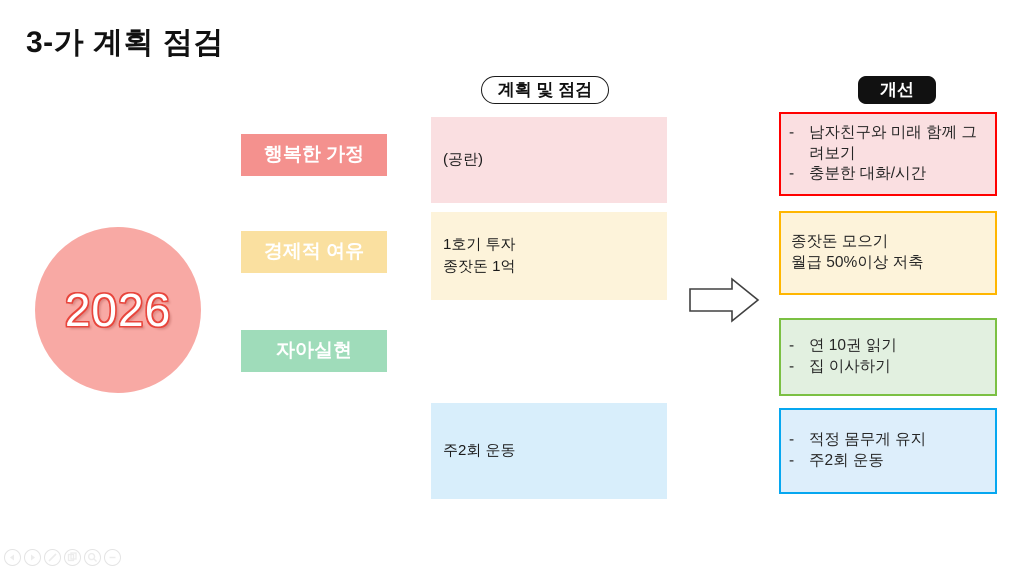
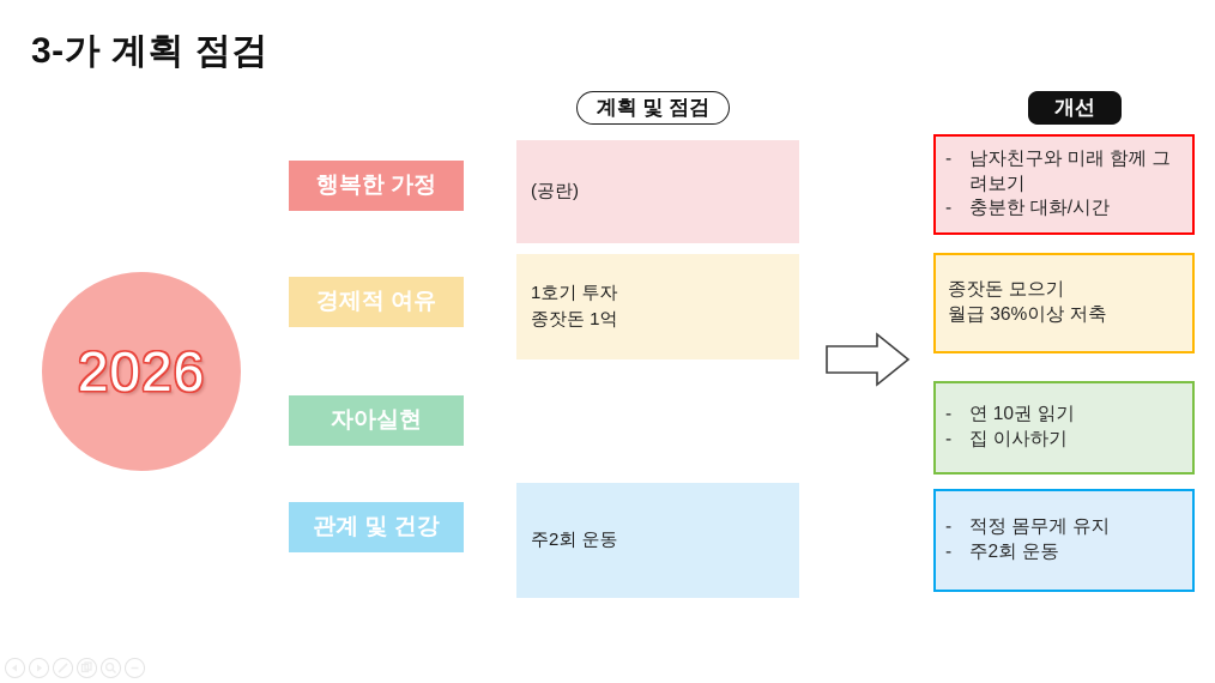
  3-가 계획 점검
  계획 및 점검
  개선
  2026
  행복한 가정
  경제적 여유
  자아실현
+ 관계 및 건강
  (공란)
  1호기 투자
  종잣돈 1억
  주2회 운동
  -
  남자친구와 미래 함께 그려보기
  -
  충분한 대화/시간
  종잣돈 모으기
- 월급 50%이상 저축
+ 월급 36%이상 저축
  -
  연 10권 읽기
  -
  집 이사하기
  -
  적정 몸무게 유지
  -
  주2회 운동
